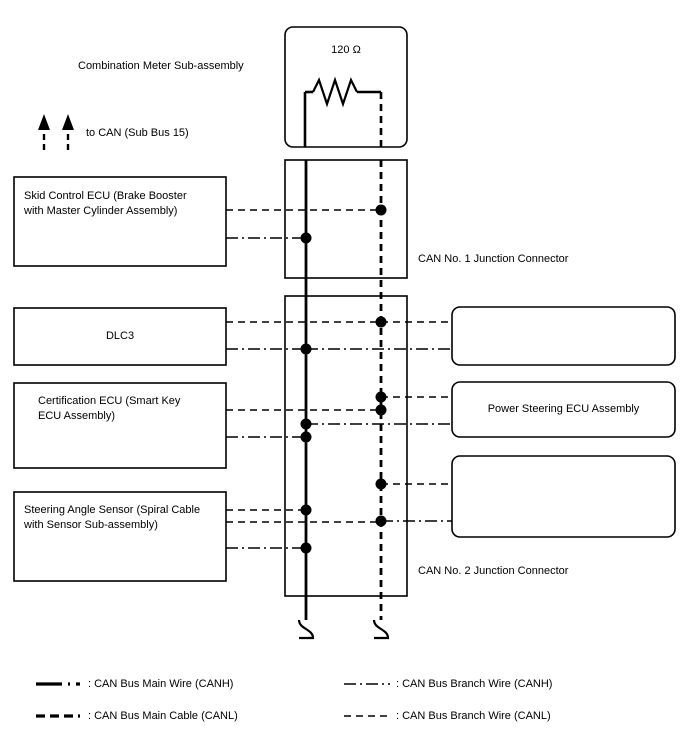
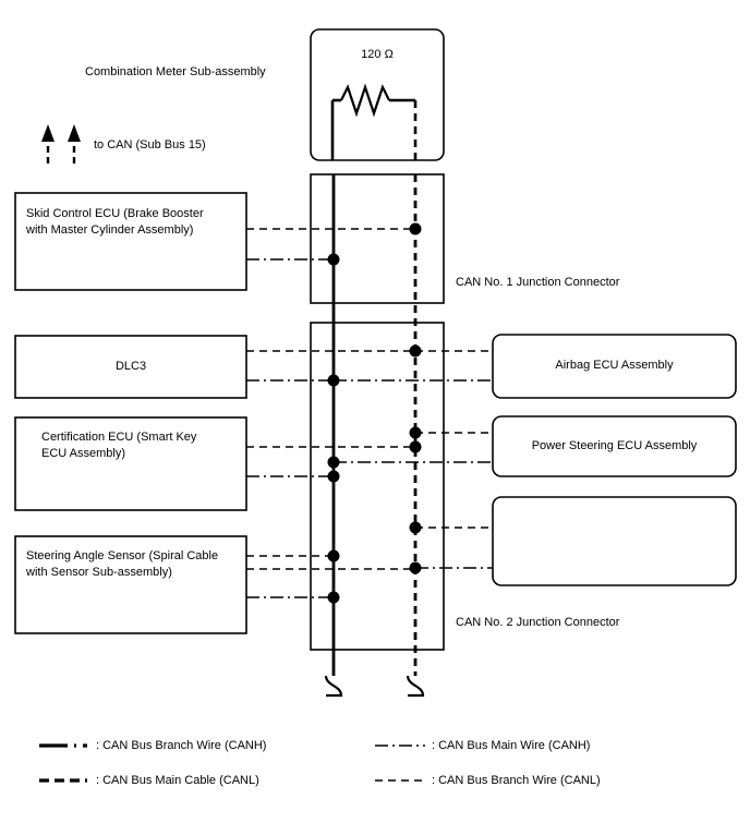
  Combination Meter Sub-assembly
  120 Ω
  to CAN (Sub Bus 15)
  Skid Control ECU (Brake Booster
  with Master Cylinder Assembly)
  DLC3
  Certification ECU (Smart Key
  ECU Assembly)
  Steering Angle Sensor (Spiral Cable
  with Sensor Sub-assembly)
+ Airbag ECU Assembly
  Power Steering ECU Assembly
  CAN No. 1 Junction Connector
  CAN No. 2 Junction Connector
- : CAN Bus Main Wire (CANH)
+ : CAN Bus Branch Wire (CANH)
  : CAN Bus Main Cable (CANL)
- : CAN Bus Branch Wire (CANH)
+ : CAN Bus Main Wire (CANH)
  : CAN Bus Branch Wire (CANL)
